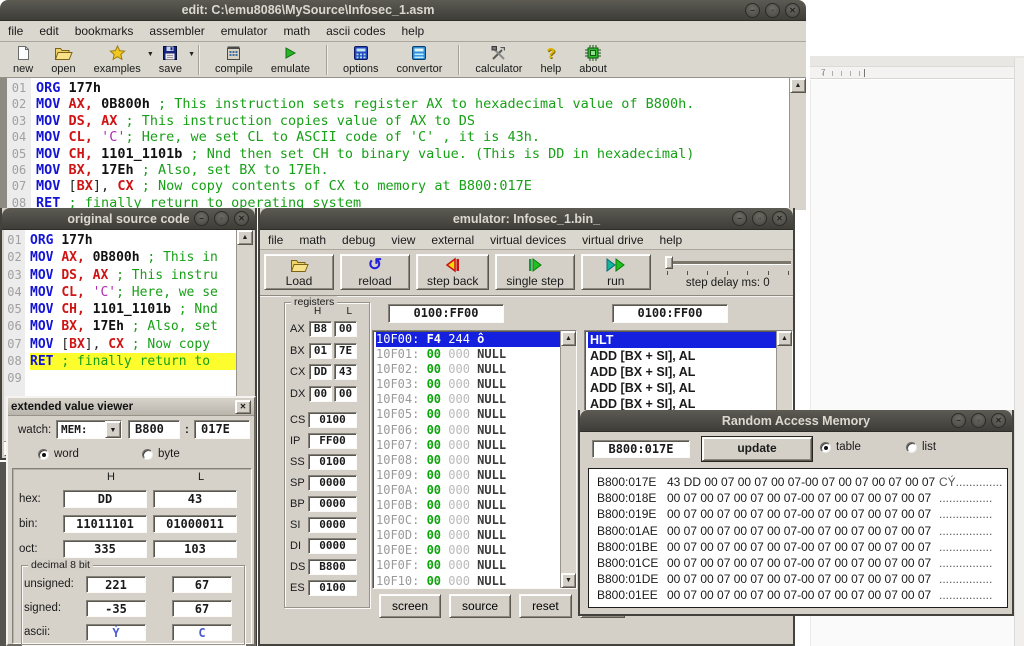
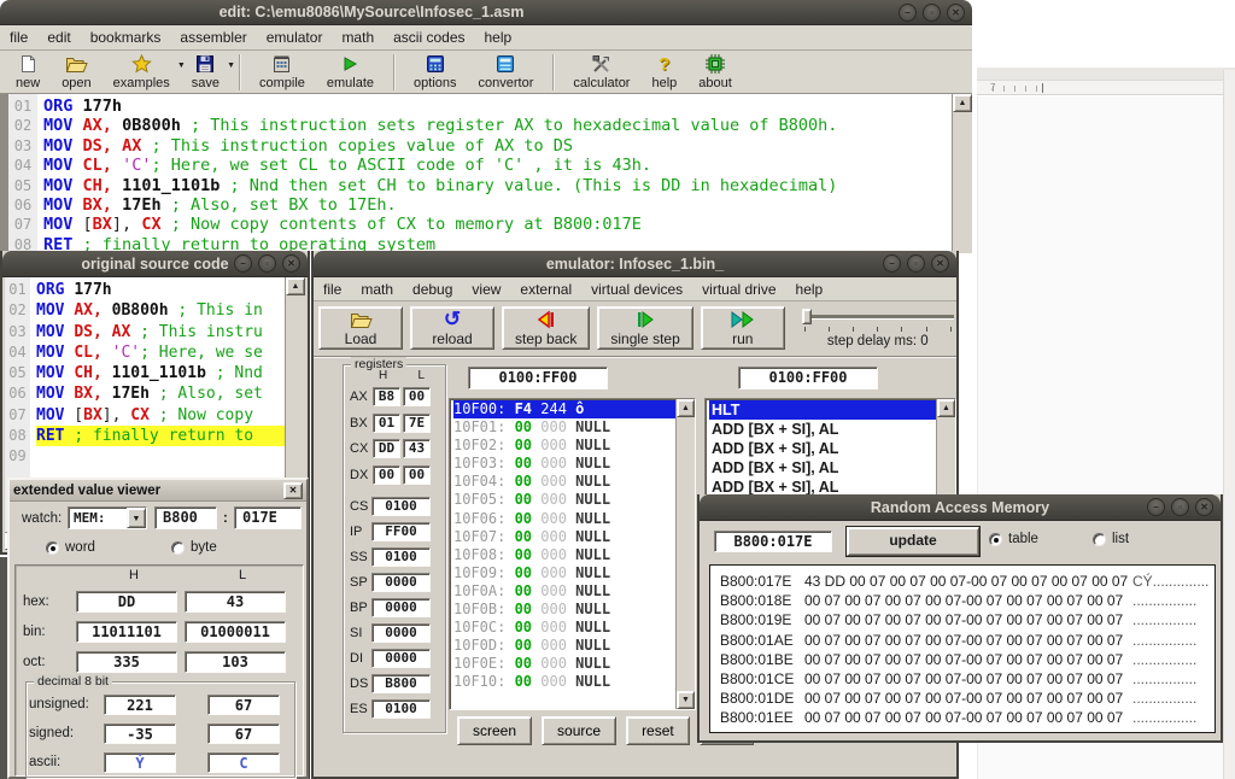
  7
  edit: C:\emu8086\MySource\Infosec_1.asm
  −
  ▫
  ✕
  file
  edit
  bookmarks
  assembler
  emulator
  math
  ascii codes
  help
  new
  open
  examples
  save
  compile
  emulate
  options
  convertor
  calculator
  ?
  help
  about
  01
  02
  03
  04
  05
  06
  07
  08
  ORG 177h
  MOV AX, 0B800h ; This instruction sets register AX to hexadecimal value of B800h.
  MOV DS, AX ; This instruction copies value of AX to DS
  MOV CL, 'C'; Here, we set CL to ASCII code of 'C' , it is 43h.
  MOV CH, 1101_1101b ; Nnd then set CH to binary value. (This is DD in hexadecimal)
  MOV BX, 17Eh ; Also, set BX to 17Eh.
  MOV [BX], CX ; Now copy contents of CX to memory at B800:017E
  RET ; finally return to operating system
  original source code
  −
  ▫
  ✕
  01
  02
  03
  04
  05
  06
  07
  08
  09
  ORG 177h
  MOV AX, 0B800h ; This in
  MOV DS, AX ; This instru
  MOV CL, 'C'; Here, we se
  MOV CH, 1101_1101b ; Nnd
  MOV BX, 17Eh ; Also, set
  MOV [BX], CX ; Now copy
  RET ; finally return to
  emulator: Infosec_1.bin_
  −
  ▫
  ✕
  file
  math
  debug
  view
  external
  virtual devices
  virtual drive
  help
  Load
  ↺
  reload
  step back
  single step
  run
  step delay ms: 0
  registers
  H
  L
  AX
  B8
  00
  BX
  01
  7E
  CX
  DD
  43
  DX
  00
  00
  CS
  0100
  IP
  FF00
  SS
  0100
  SP
  0000
  BP
  0000
  SI
  0000
  DI
  0000
  DS
  B800
  ES
  0100
  0100:FF00
  10F00: F4 244 ô
  10F01: 00 000 NULL
  10F02: 00 000 NULL
  10F03: 00 000 NULL
  10F04: 00 000 NULL
  10F05: 00 000 NULL
  10F06: 00 000 NULL
  10F07: 00 000 NULL
  10F08: 00 000 NULL
  10F09: 00 000 NULL
  10F0A: 00 000 NULL
  10F0B: 00 000 NULL
  10F0C: 00 000 NULL
  10F0D: 00 000 NULL
  10F0E: 00 000 NULL
- 10F0F: 00 000 NULL
  10F10: 00 000 NULL
  0100:FF00
  HLT
  ADD [BX + SI], AL
  ADD [BX + SI], AL
  ADD [BX + SI], AL
  ADD [BX + SI], AL
  screen
  source
  reset
  extended value viewer
  ✕
  watch:
  MEM:
  B800
  :
  017E
  word
  byte
  H
  L
  hex:
  DD
  43
  bin:
  11011101
  01000011
  oct:
  335
  103
  decimal 8 bit
  unsigned:
  221
  67
  signed:
  -35
  67
  ascii:
  Ý
  C
  Random Access Memory
  −
  ▫
  ✕
  B800:017E
  update
  table
  list
  B800:017E
  43 DD 00 07 00 07 00 07-00 07 00 07 00 07 00 07
  CÝ..............
  B800:018E
  00 07 00 07 00 07 00 07-00 07 00 07 00 07 00 07
  ................
  B800:019E
  00 07 00 07 00 07 00 07-00 07 00 07 00 07 00 07
  ................
  B800:01AE
  00 07 00 07 00 07 00 07-00 07 00 07 00 07 00 07
  ................
  B800:01BE
  00 07 00 07 00 07 00 07-00 07 00 07 00 07 00 07
  ................
  B800:01CE
  00 07 00 07 00 07 00 07-00 07 00 07 00 07 00 07
  ................
  B800:01DE
  00 07 00 07 00 07 00 07-00 07 00 07 00 07 00 07
  ................
  B800:01EE
  00 07 00 07 00 07 00 07-00 07 00 07 00 07 00 07
  ................
